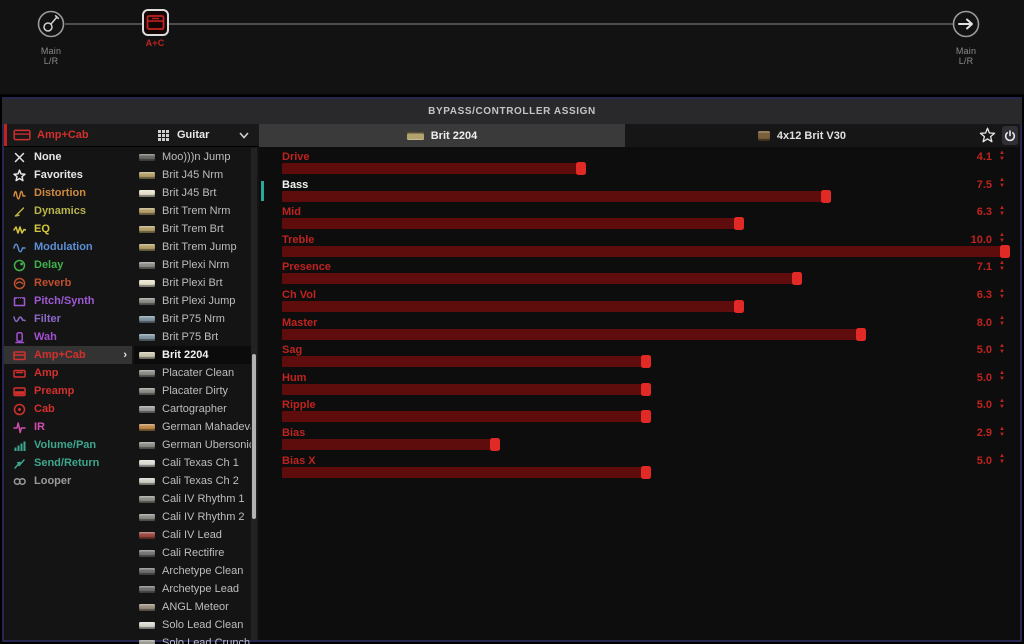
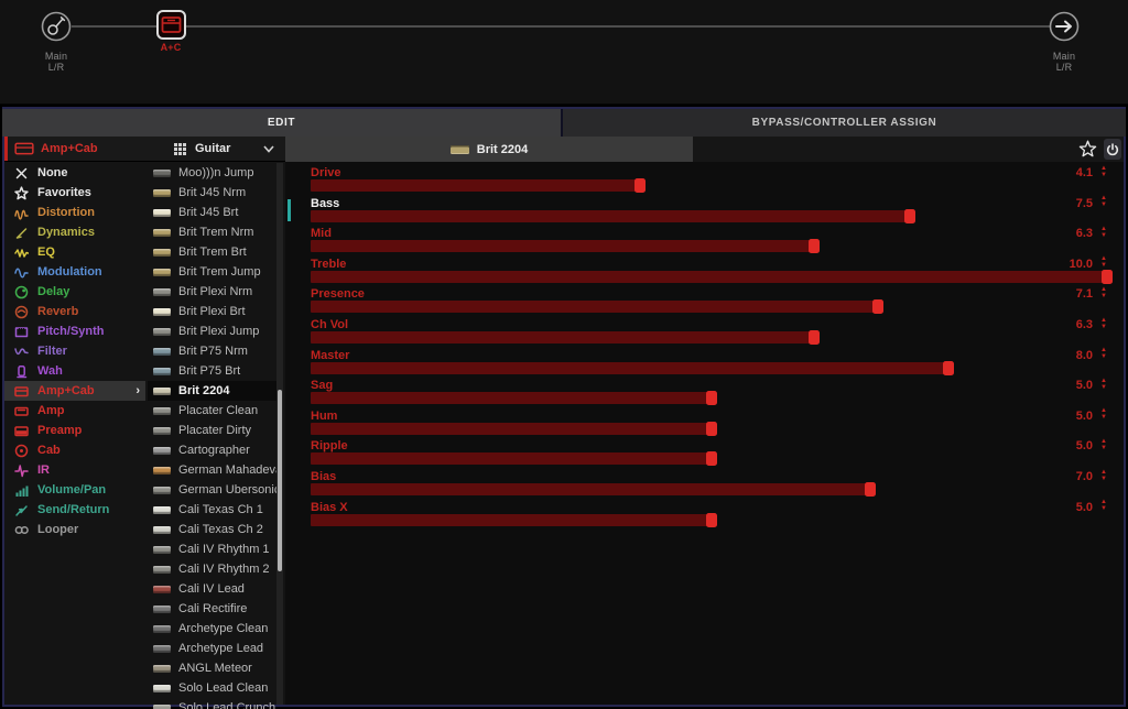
  Main L/R
  A+C
  Main L/R
+ EDIT
  BYPASS/CONTROLLER ASSIGN
  Amp+Cab
  Guitar
  None
  Favorites
  Distortion
  Dynamics
  EQ
  Modulation
  Delay
  Reverb
  Pitch/Synth
  Filter
  Wah
  Amp+Cab
  ›
  Amp
  Preamp
  Cab
  IR
  Volume/Pan
  Send/Return
  Looper
  Moo)))n Jump
  Brit J45 Nrm
  Brit J45 Brt
  Brit Trem Nrm
  Brit Trem Brt
  Brit Trem Jump
  Brit Plexi Nrm
  Brit Plexi Brt
  Brit Plexi Jump
  Brit P75 Nrm
  Brit P75 Brt
  Brit 2204
  Placater Clean
  Placater Dirty
  Cartographer
  German Mahadev
  German Ubersoni
  Cali Texas Ch 1
  Cali Texas Ch 2
  Cali IV Rhythm 1
  Cali IV Rhythm 2
  Cali IV Lead
  Cali Rectifire
  Archetype Clean
  Archetype Lead
  ANGL Meteor
  Solo Lead Clean
  Solo Lead Crunch
  Brit 2204
- 4x12 Brit V30
  Drive
  4.1
  Bass
  7.5
  Mid
  6.3
  Treble
  10.0
  Presence
  7.1
  Ch Vol
  6.3
  Master
  8.0
  Sag
  5.0
  Hum
  5.0
  Ripple
  5.0
  Bias
- 2.9
+ 7.0
  Bias X
  5.0
